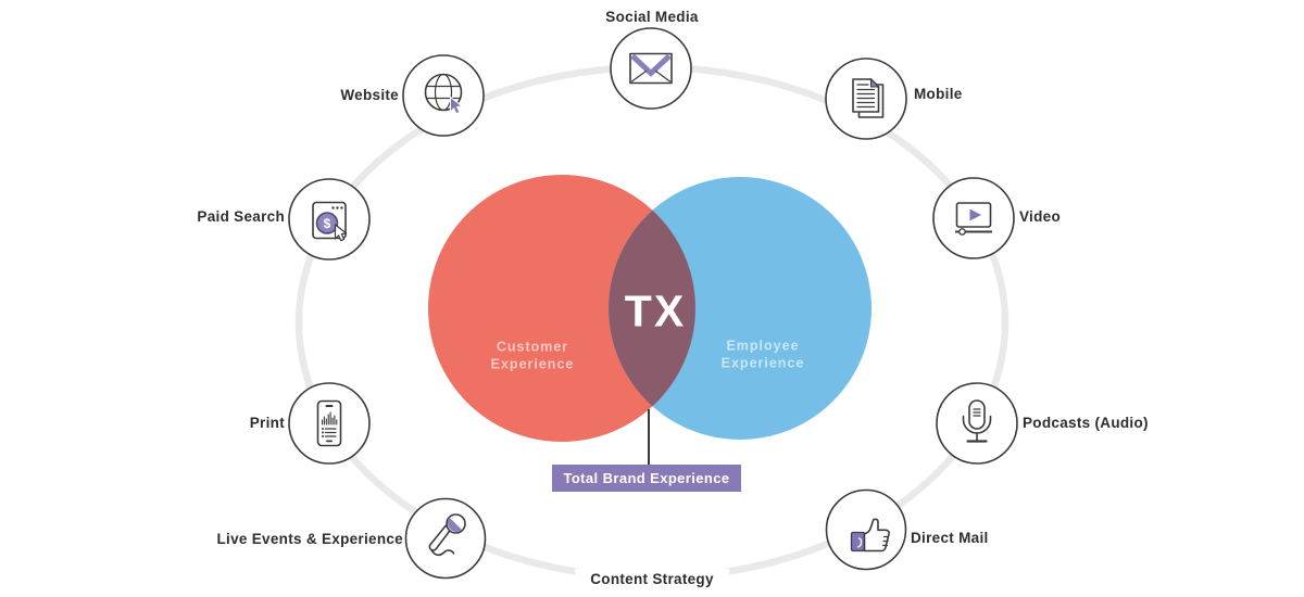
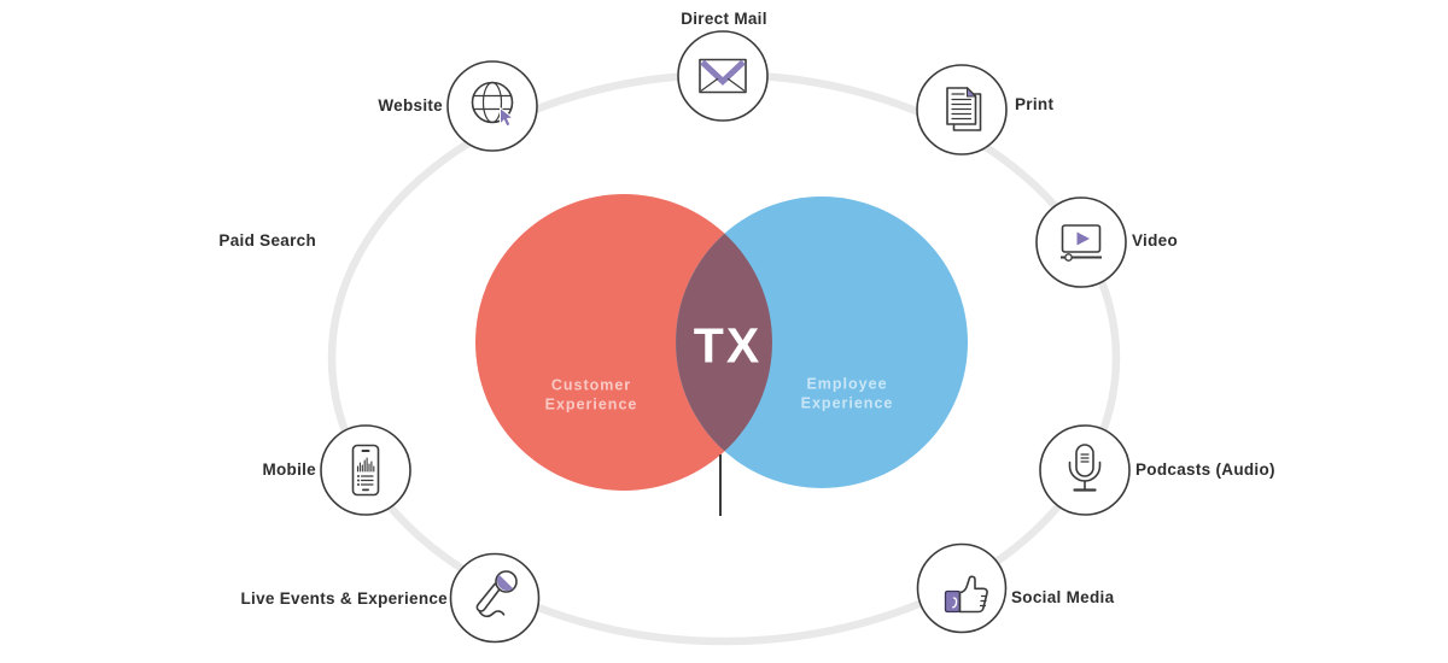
  TX
  Customer
  Experience
  Employee
  Experience
- Total Brand Experience
- Social Media
+ Direct Mail
  Website
- Mobile
+ Print
- $
  Paid Search
  Video
- Print
+ Mobile
  Podcasts (Audio)
  Live Events & Experience
- Direct Mail
+ Social Media
- Content Strategy
